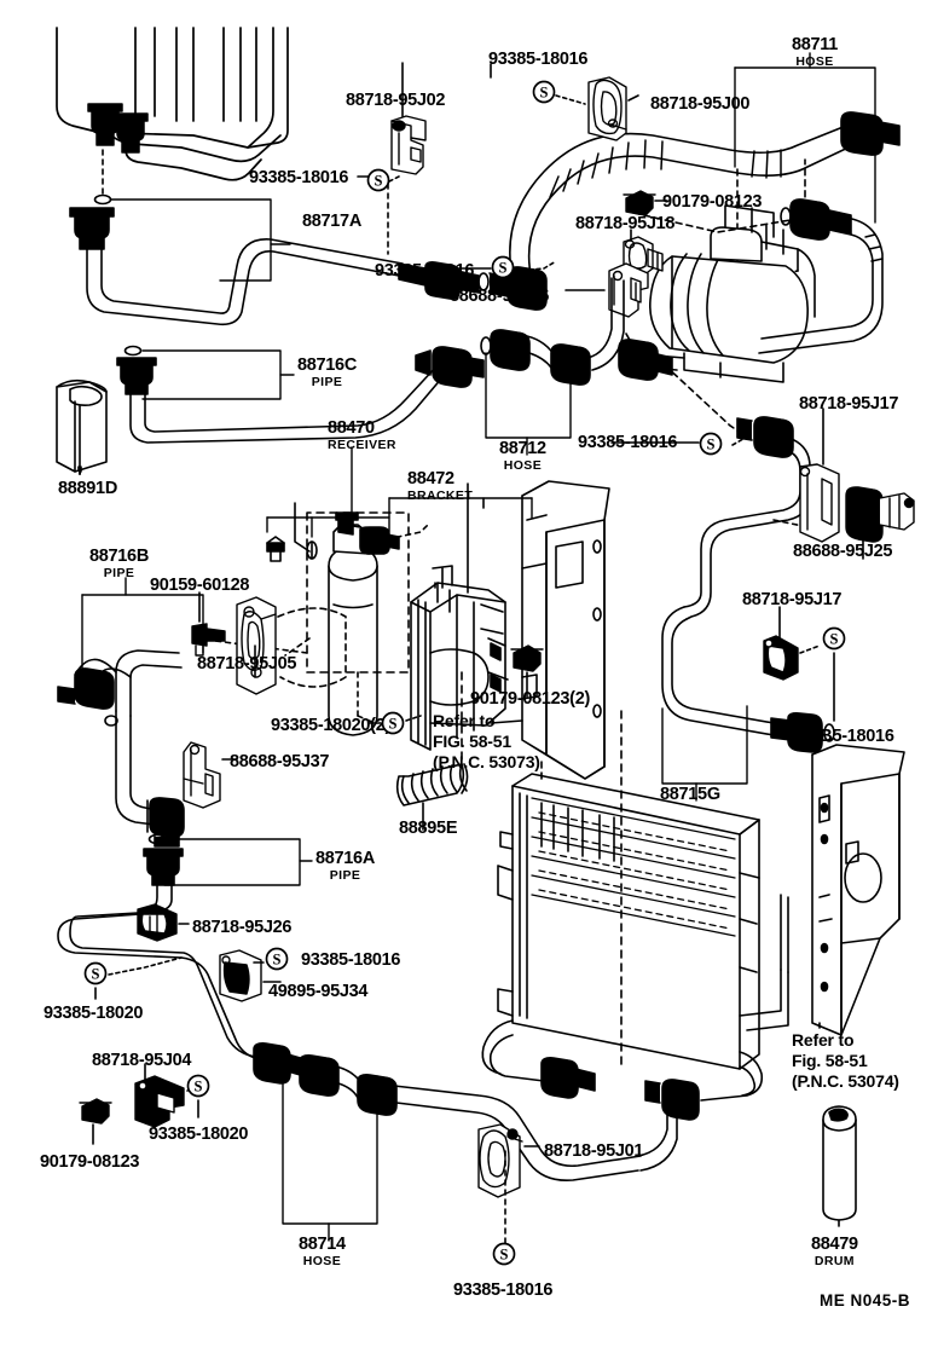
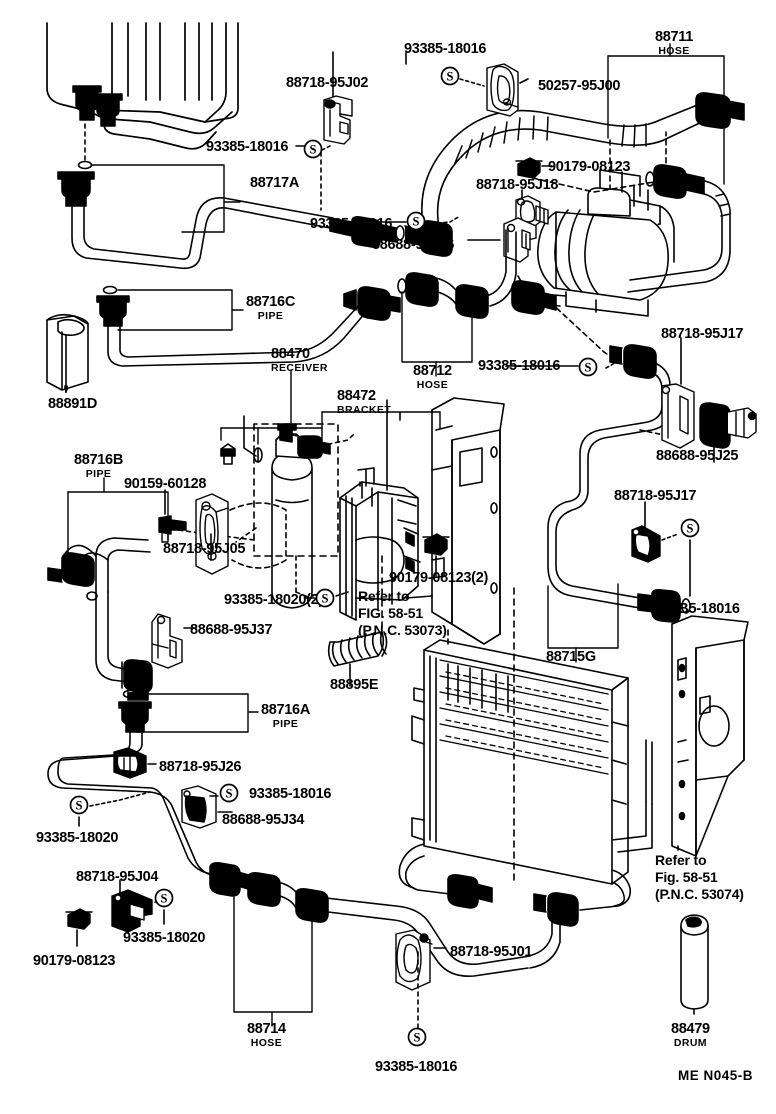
  93385-18016
  88718-95J02
- 88718-95J00
+ 50257-95J00
  88711
  HOSE
  93385-18016
  88717A
  90179-08123
  88718-95J18
  93385-18016
  88688-95J26
  88716C
  PIPE
  88891D
  88470
  RECEIVER
  88472
  BRACKET
  88712
  HOSE
  93385-18016
  88718-95J17
  88688-95J25
  88716B
  PIPE
  90159-60128
  88718-95J05
  88718-95J17
  933B5-18016
  93385-18020(2
  90179-08123(2)
  88688-95J37
  88895E
  88715G
  88716A
  PIPE
  88718-95J26
  93385-18016
- 49895-95J34
+ 88688-95J34
  93385-18020
  88718-95J04
  93385-18020
  90179-08123
  88718-95J01
  88714
  HOSE
  93385-18016
  88479
  DRUM
  Refer to
  FIG. 58-51
  (P.N.C. 53073)
  Refer to
  Fig. 58-51
  (P.N.C. 53074)
  S
  S
  S
  S
  S
  S
  S
  S
  S
  S
  ME N045-B
